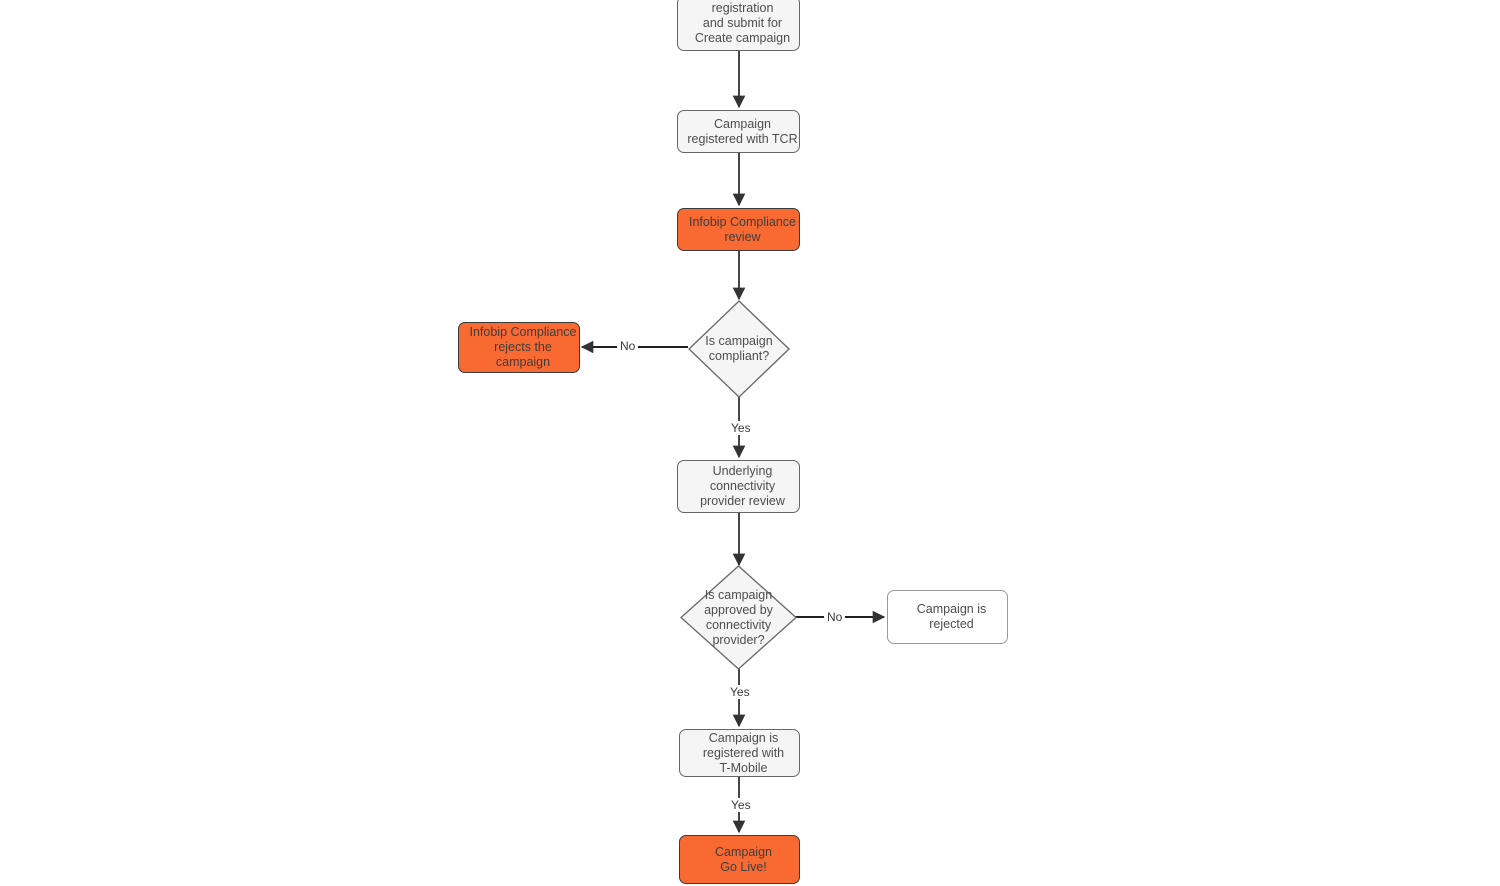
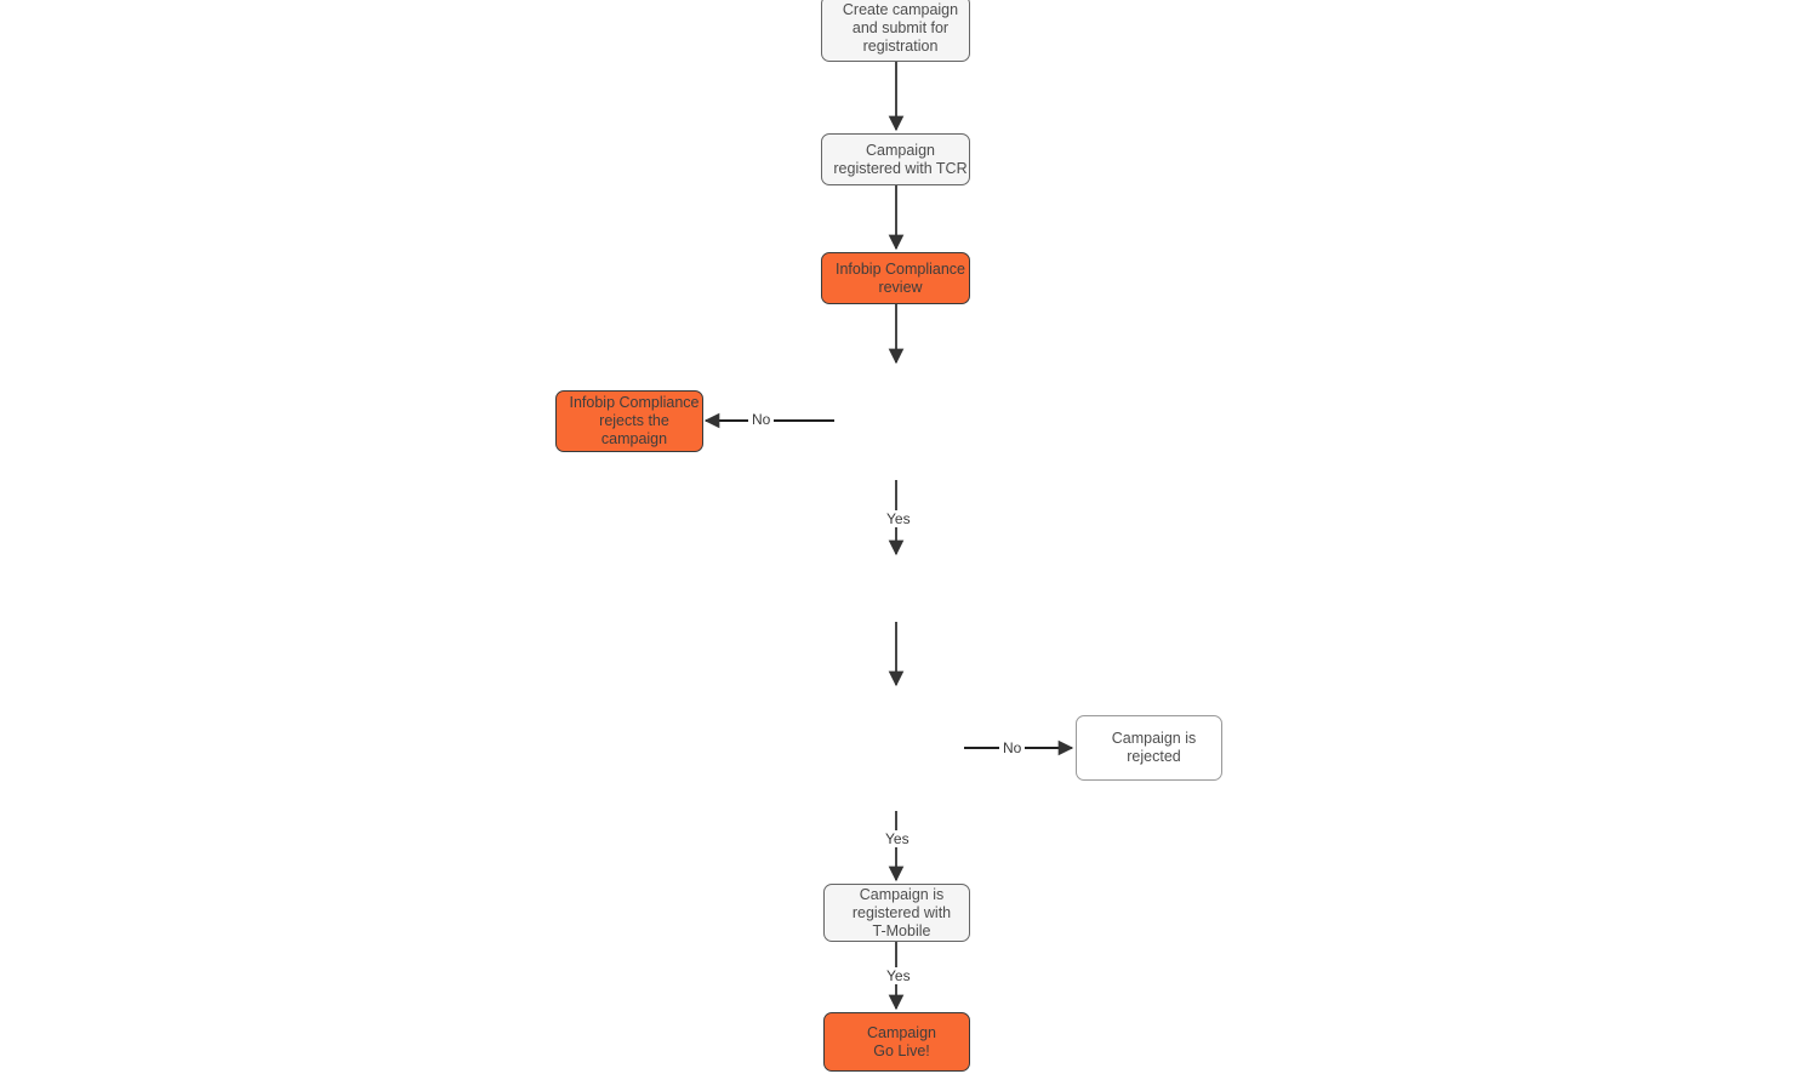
- registration
+ Create campaign
  and submit for
- Create campaign
+ registration
  Campaign
  registered with TCR
  Infobip Compliance
  review
- Is campaign compliant?
  Infobip Compliance
  rejects the
  campaign
- Underlying
- connectivity
- provider review
- Is campaign approved by connectivity provider?
  Campaign is
  rejected
  Campaign is
  registered with
  T-Mobile
  Campaign
  Go Live!
  No
  Yes
  No
  Yes
  Yes
